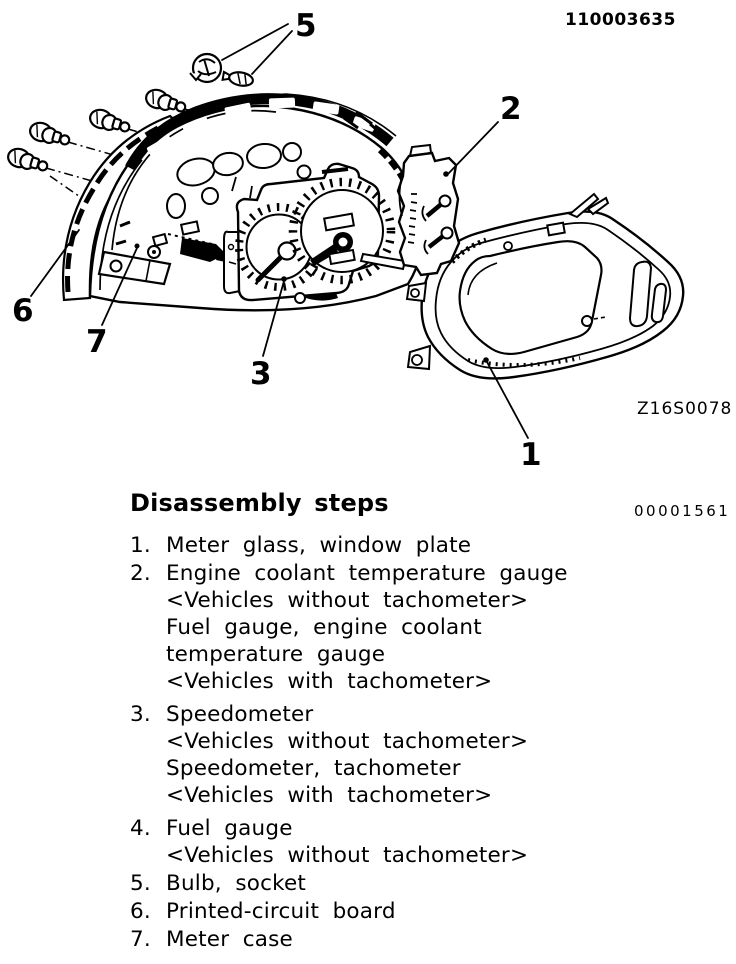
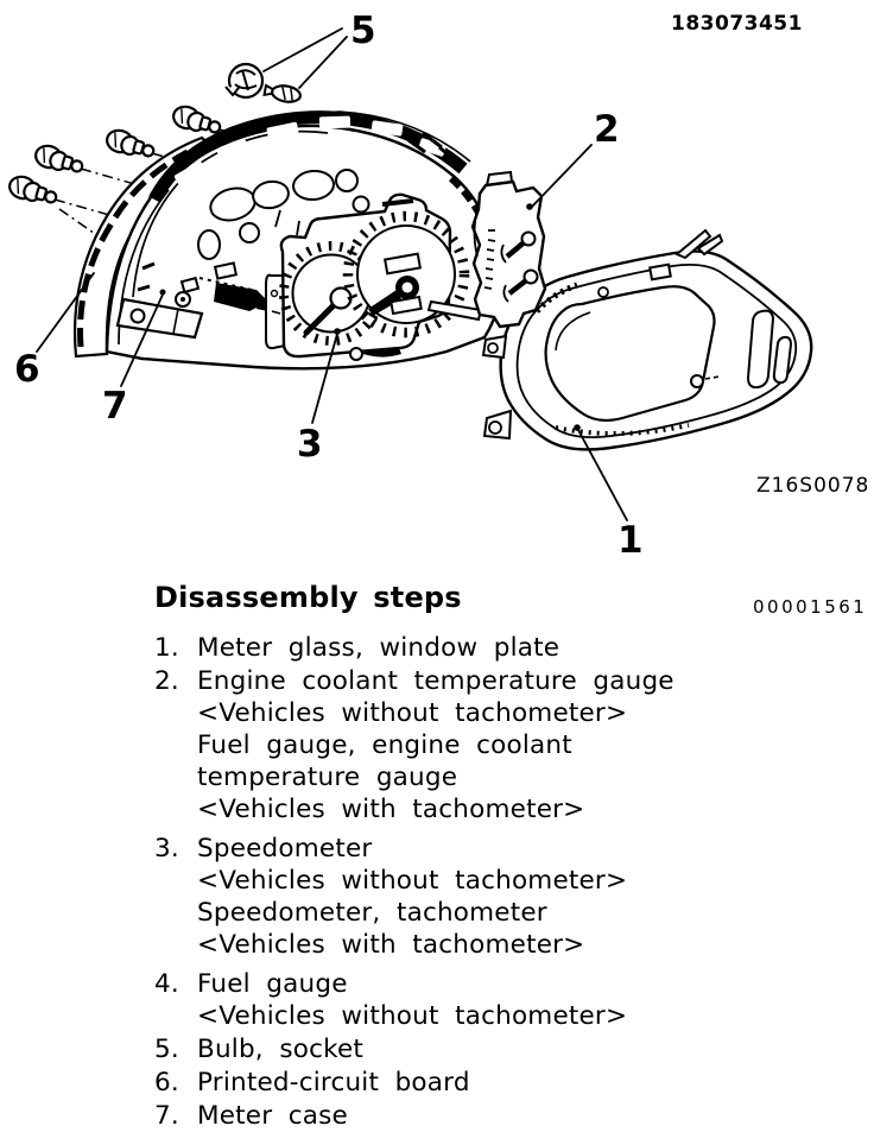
  5
  2
  6
  7
  3
  1
- 110003635
+ 183073451
  Z16S0078
  Disassembly steps
  00001561
  1.
  Meter glass, window plate
  2.
  Engine coolant temperature gauge
  <Vehicles without tachometer>
  Fuel gauge, engine coolant
  temperature gauge
  <Vehicles with tachometer>
  3.
  Speedometer
  <Vehicles without tachometer>
  Speedometer, tachometer
  <Vehicles with tachometer>
  4.
  Fuel gauge
  <Vehicles without tachometer>
  5.
  Bulb, socket
  6.
  Printed-circuit board
  7.
  Meter case
